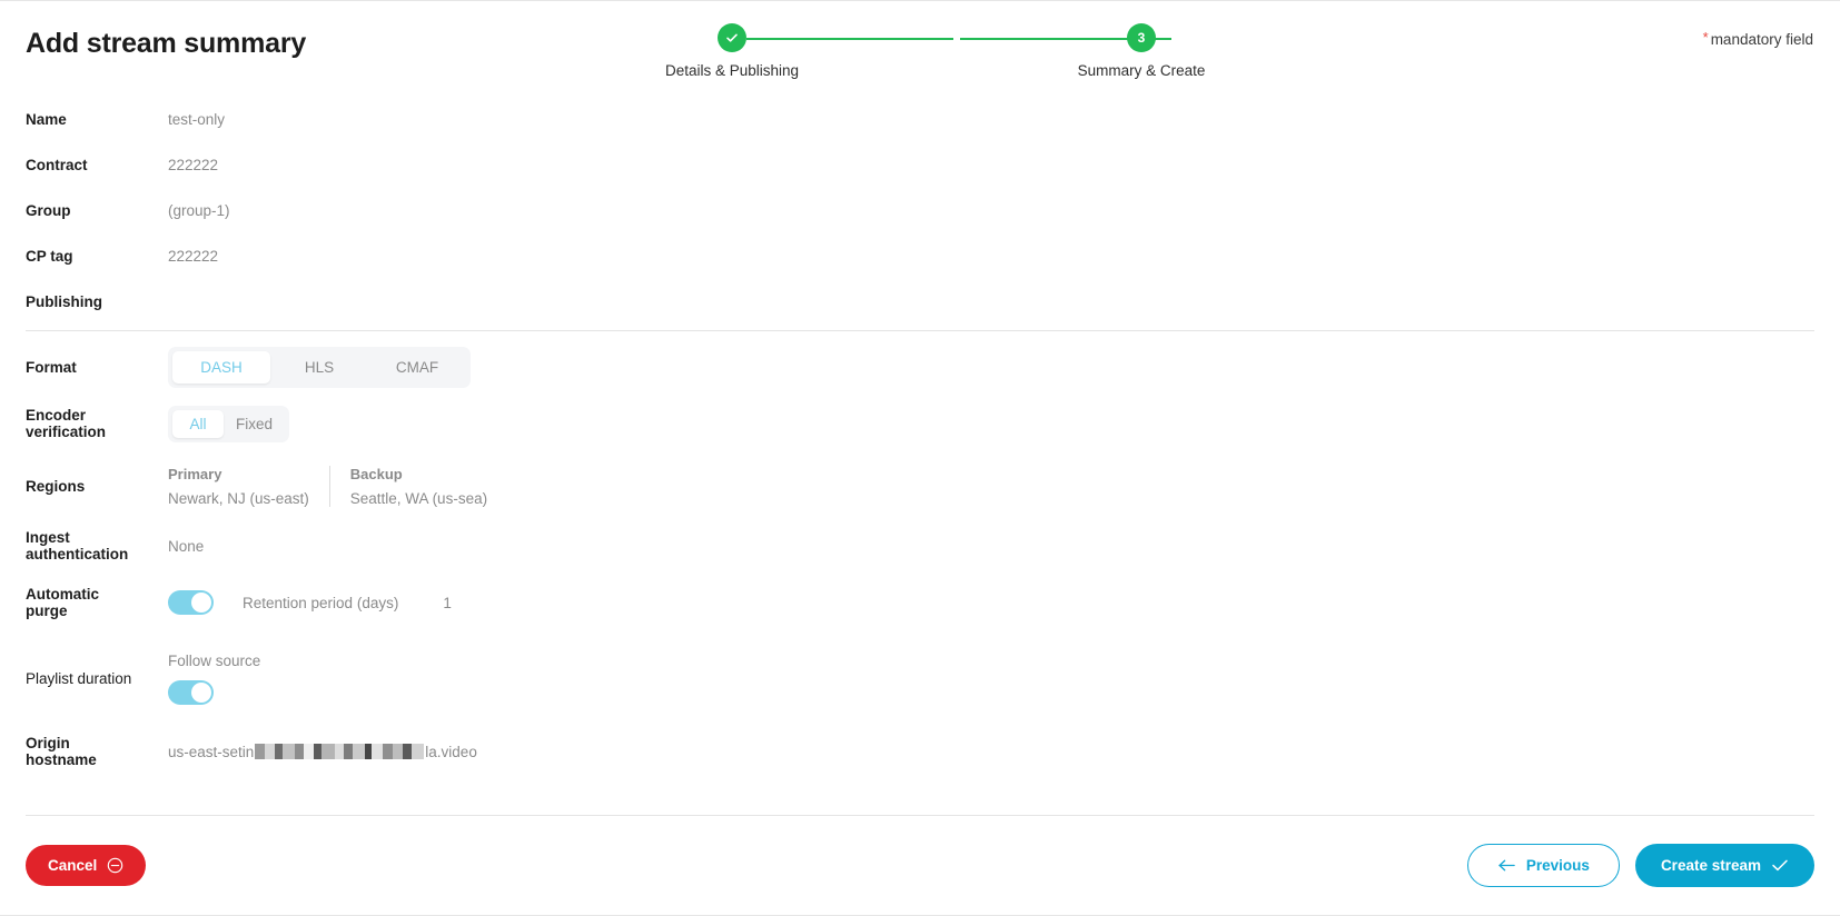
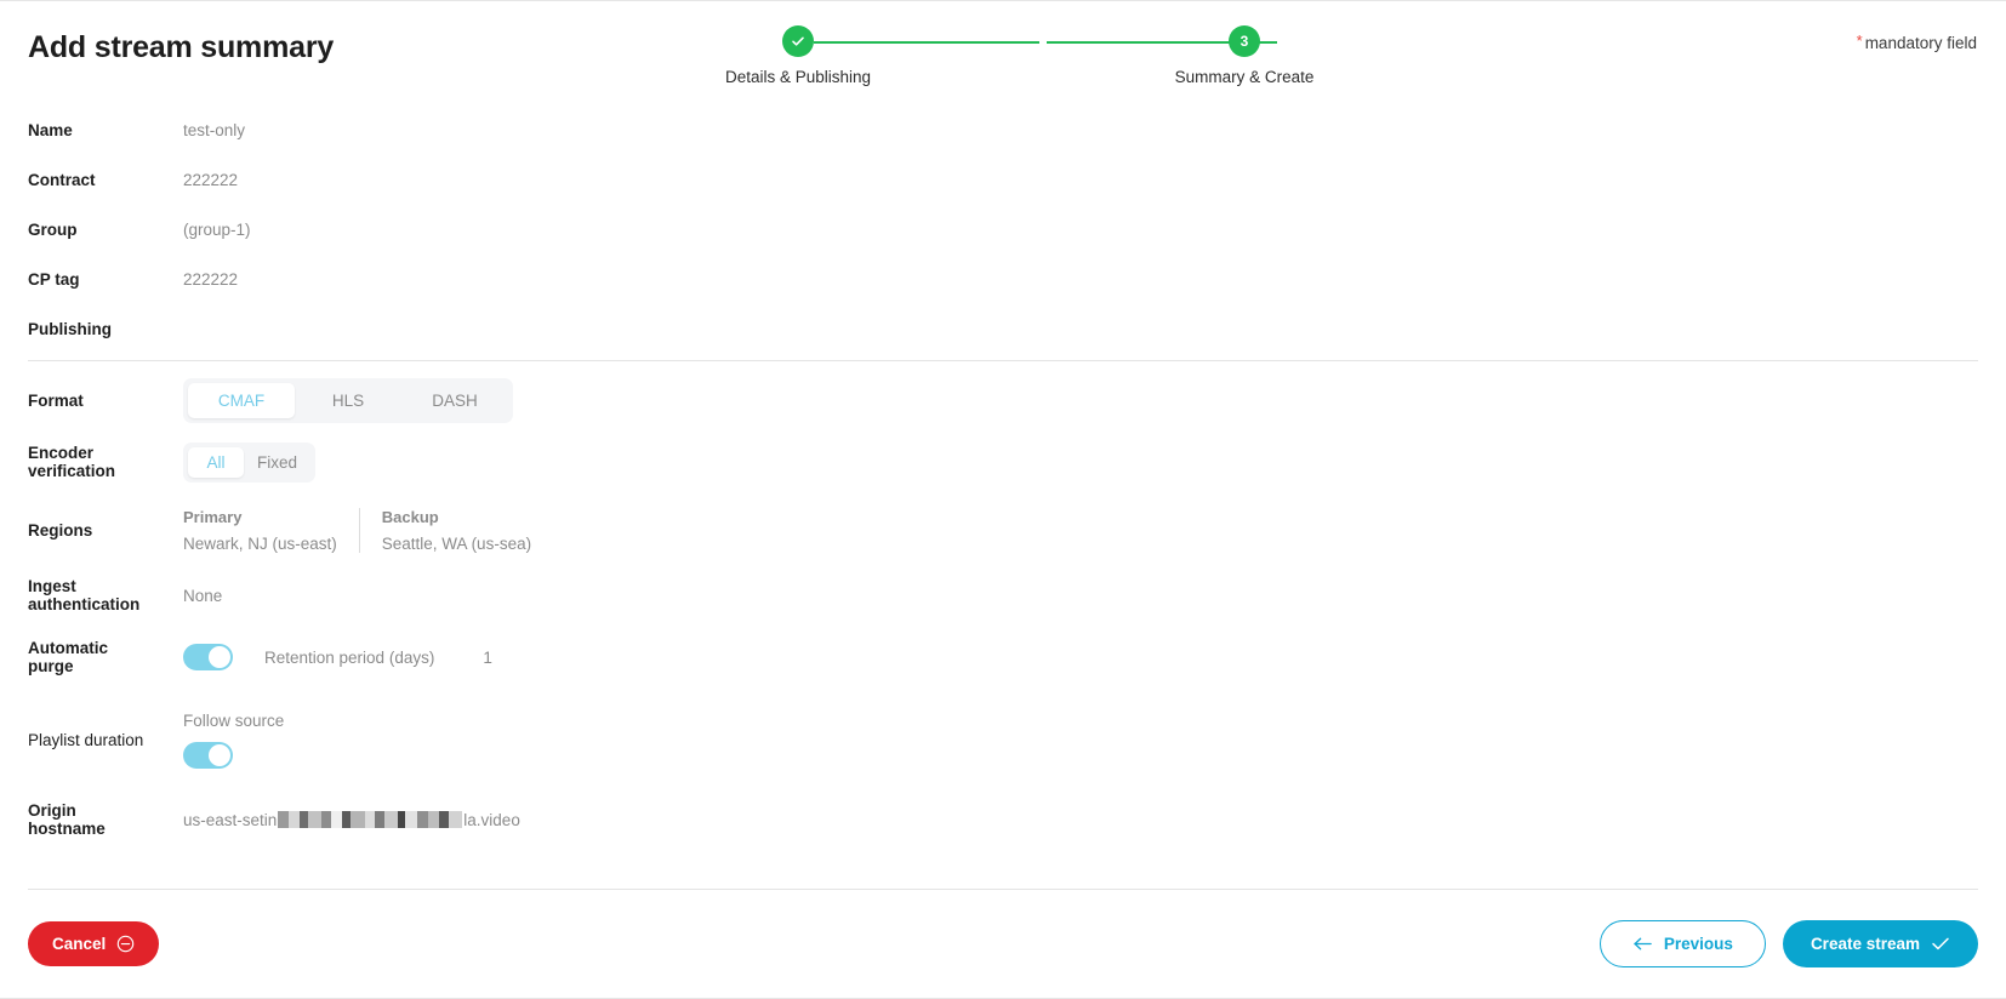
  Add stream summary
  * mandatory field
  Details & Publishing
  3
  Summary & Create
  Name
  test-only
  Contract
  222222
  Group
  (group-1)
  CP tag
  222222
  Publishing
  Format
- DASH
+ CMAF
  HLS
- CMAF
+ DASH
  Encoder verification
  All
  Fixed
  Regions
  Primary
  Newark, NJ (us-east)
  Backup
  Seattle, WA (us-sea)
  Ingest authentication
  None
  Automatic purge
  Retention period (days)
  1
  Playlist duration
  Follow source
  Origin hostname
  us-east-setin
  la.video
  Cancel
  Previous
  Create stream
